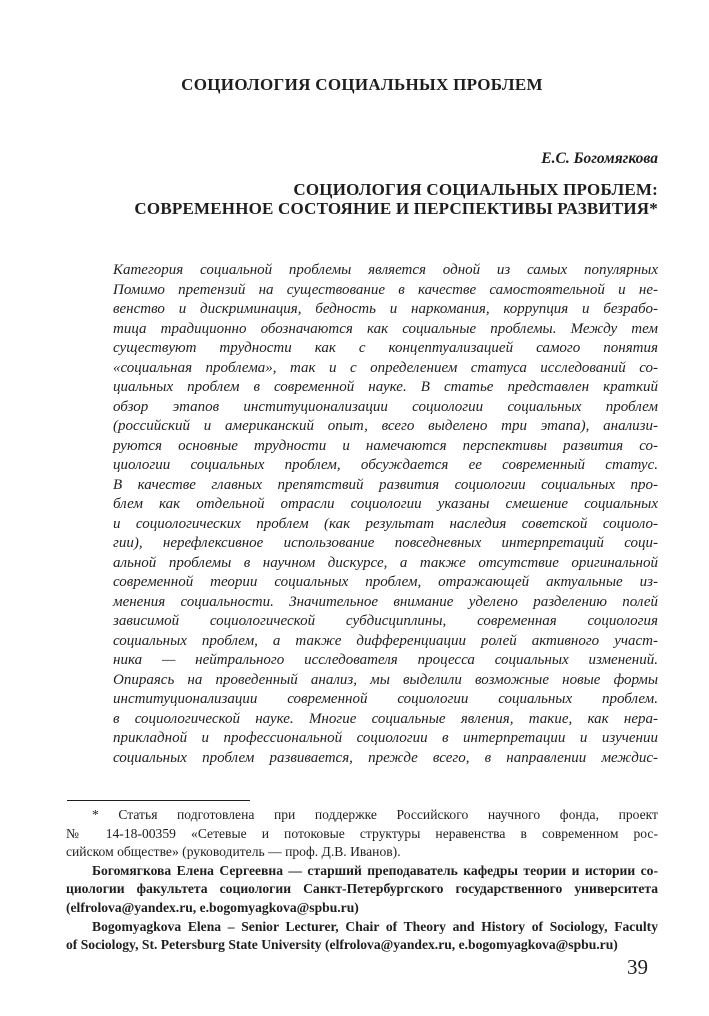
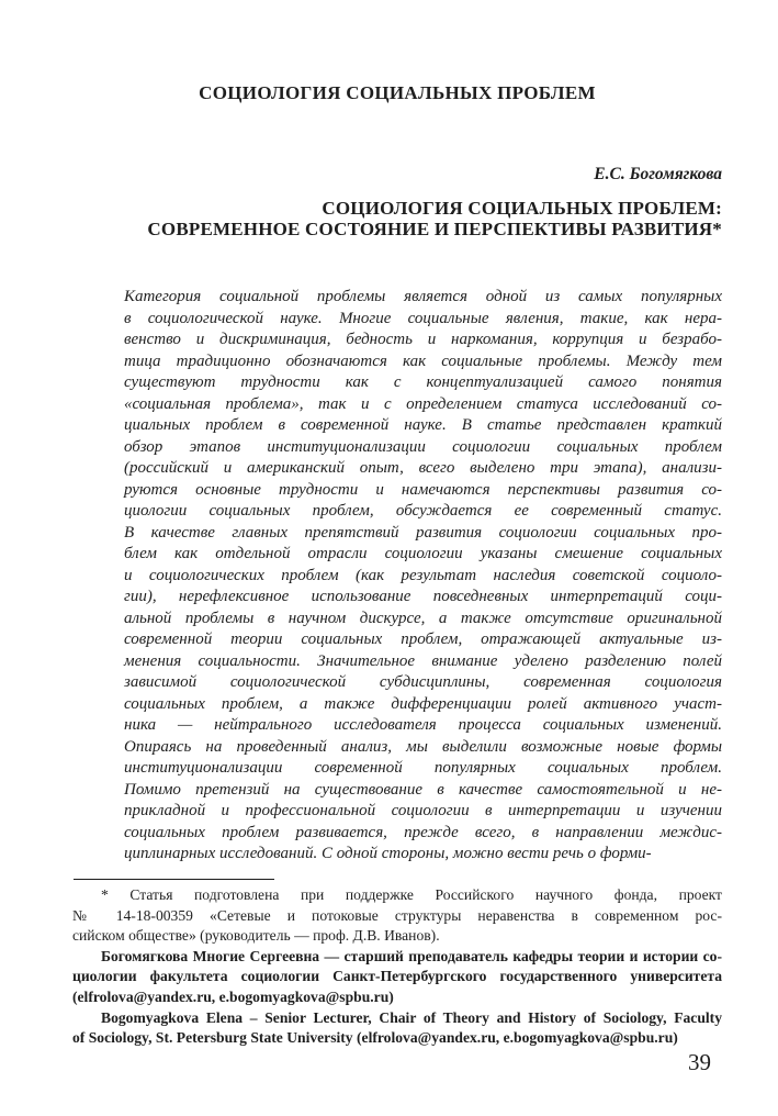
  СОЦИОЛОГИЯ СОЦИАЛЬНЫХ ПРОБЛЕМ
  Е.С. Богомягкова
  СОЦИОЛОГИЯ СОЦИАЛЬНЫХ ПРОБЛЕМ:
  СОВРЕМЕННОЕ СОСТОЯНИЕ И ПЕРСПЕКТИВЫ РАЗВИТИЯ*
  Категория социальной проблемы является одной из самых популярных
- Помимо претензий на существование в качестве самостоятельной и не-
+ в социологической науке. Многие социальные явления, такие, как нера-
  венство и дискриминация, бедность и наркомания, коррупция и безрабо-
  тица традиционно обозначаются как социальные проблемы. Между тем
  существуют трудности как с концептуализацией самого понятия
  «социальная проблема», так и с определением статуса исследований со-
  циальных проблем в современной науке. В статье представлен краткий
  обзор этапов институционализации социологии социальных проблем
  (российский и американский опыт, всего выделено три этапа), анализи-
  руются основные трудности и намечаются перспективы развития со-
  циологии социальных проблем, обсуждается ее современный статус.
  В качестве главных препятствий развития социологии социальных про-
  блем как отдельной отрасли социологии указаны смешение социальных
  и социологических проблем (как результат наследия советской социоло-
  гии), нерефлексивное использование повседневных интерпретаций соци-
  альной проблемы в научном дискурсе, а также отсутствие оригинальной
  современной теории социальных проблем, отражающей актуальные из-
  менения социальности. Значительное внимание уделено разделению полей
  зависимой социологической субдисциплины, современная социология
  социальных проблем, а также дифференциации ролей активного участ-
  ника — нейтрального исследователя процесса социальных изменений.
  Опираясь на проведенный анализ, мы выделили возможные новые формы
- институционализации современной социологии социальных проблем.
+ институционализации современной популярных социальных проблем.
- в социологической науке. Многие социальные явления, такие, как нера-
+ Помимо претензий на существование в качестве самостоятельной и не-
  прикладной и профессиональной социологии в интерпретации и изучении
  социальных проблем развивается, прежде всего, в направлении междис-
+ циплинарных исследований. С одной стороны, можно вести речь о форми-
  * Статья подготовлена при поддержке Российского научного фонда, проект
  № 14-18-00359 «Сетевые и потоковые структуры неравенства в современном рос-
  сийском обществе» (руководитель — проф. Д.В. Иванов).
- Богомягкова Елена Сергеевна — старший преподаватель кафедры теории и истории со-
+ Богомягкова Многие Сергеевна — старший преподаватель кафедры теории и истории со-
  циологии факультета социологии Санкт-Петербургского государственного университета
  (elfrolova@yandex.ru, e.bogomyagkova@spbu.ru)
  Bogomyagkova Elena – Senior Lecturer, Chair of Theory and History of Sociology, Faculty
  of Sociology, St. Petersburg State University (elfrolova@yandex.ru, e.bogomyagkova@spbu.ru)
  39
